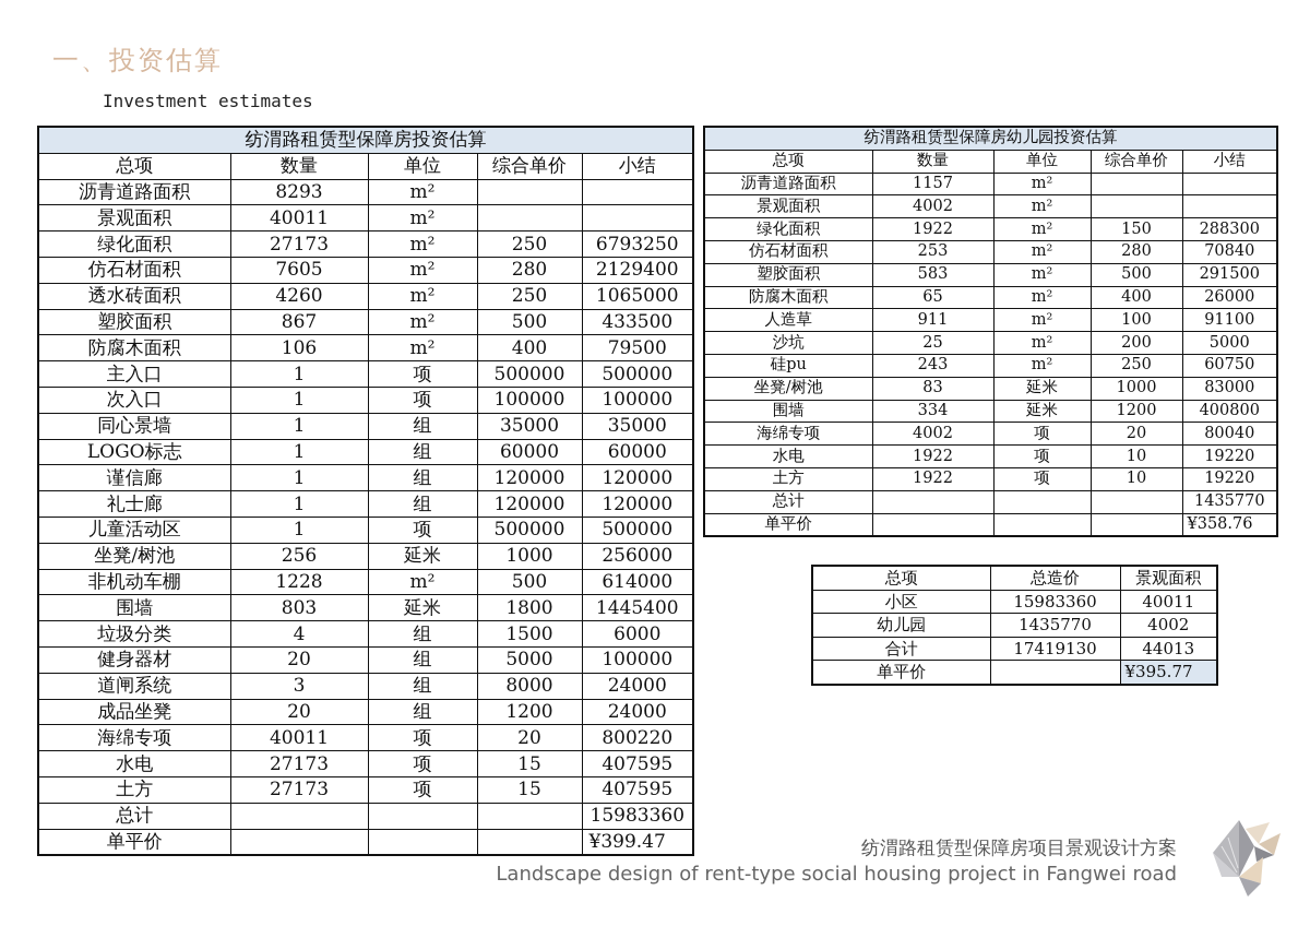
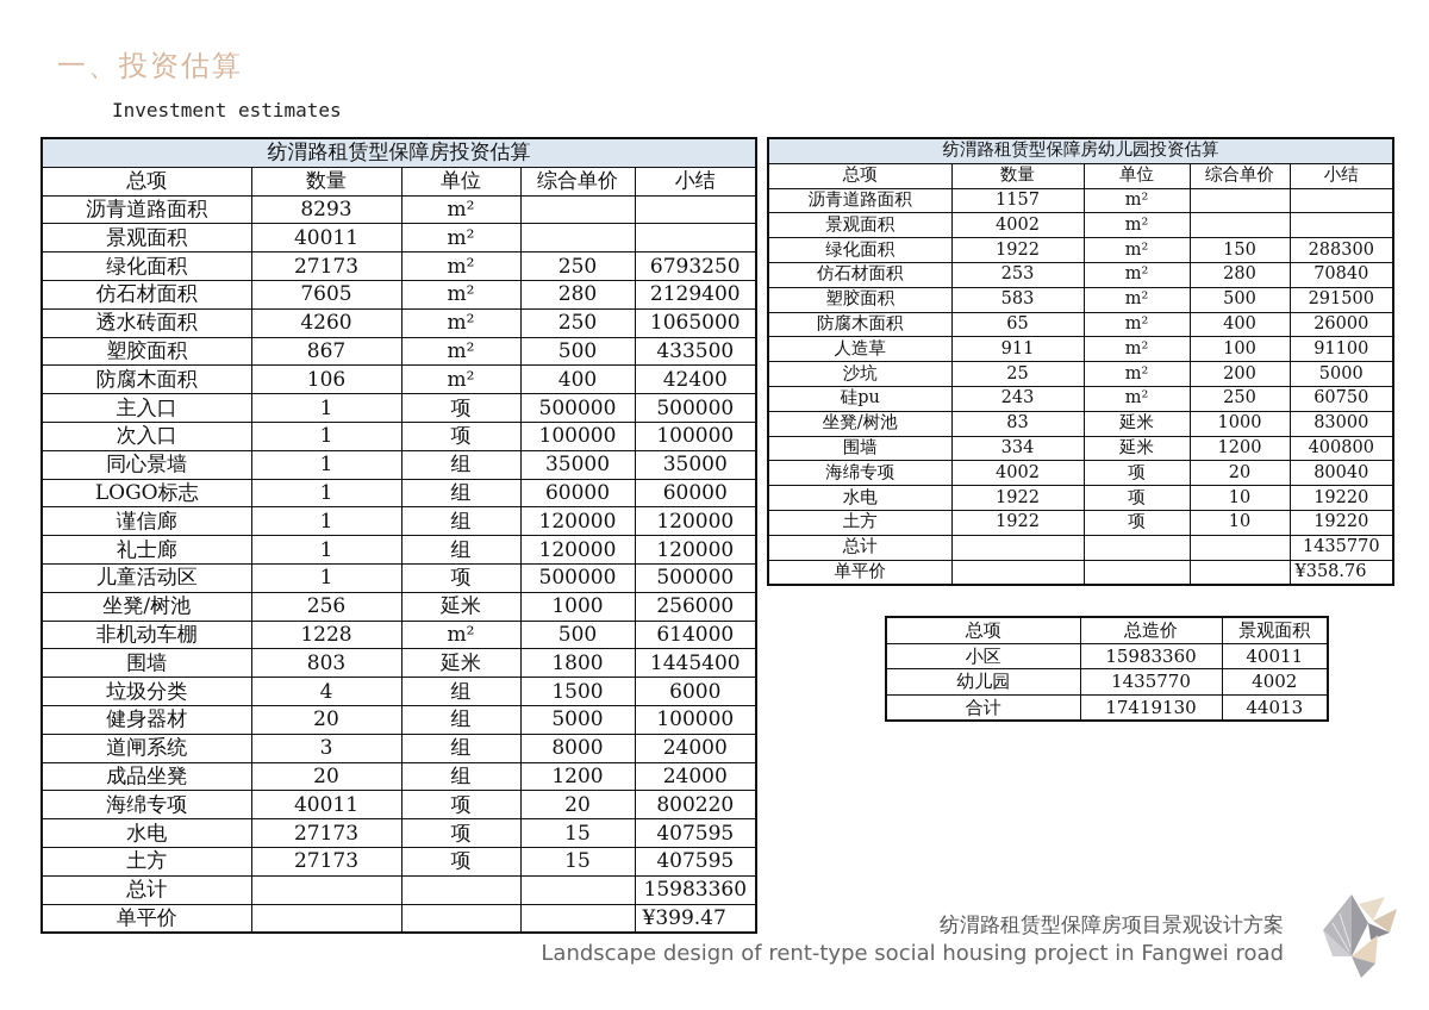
  一、投资估算
  Investment estimates
  纺渭路租赁型保障房投资估算
  总项	数量	单位	综合单价	小结
  沥青道路面积	8293	m²
  景观面积	40011	m²
  绿化面积	27173	m²	250	6793250
  仿石材面积	7605	m²	280	2129400
  透水砖面积	4260	m²	250	1065000
  塑胶面积	867	m²	500	433500
- 防腐木面积	106	m²	400	79500
+ 防腐木面积	106	m²	400	42400
  主入口	1	项	500000	500000
  次入口	1	项	100000	100000
  同心景墙	1	组	35000	35000
  LOGO标志	1	组	60000	60000
  谨信廊	1	组	120000	120000
  礼士廊	1	组	120000	120000
  儿童活动区	1	项	500000	500000
  坐凳/树池	256	延米	1000	256000
  非机动车棚	1228	m²	500	614000
  围墙	803	延米	1800	1445400
  垃圾分类	4	组	1500	6000
  健身器材	20	组	5000	100000
  道闸系统	3	组	8000	24000
  成品坐凳	20	组	1200	24000
  海绵专项	40011	项	20	800220
  水电	27173	项	15	407595
  土方	27173	项	15	407595
  总计				15983360
  单平价				¥399.47
  纺渭路租赁型保障房幼儿园投资估算
  总项	数量	单位	综合单价	小结
  沥青道路面积	1157	m²
  景观面积	4002	m²
  绿化面积	1922	m²	150	288300
  仿石材面积	253	m²	280	70840
  塑胶面积	583	m²	500	291500
  防腐木面积	65	m²	400	26000
  人造草	911	m²	100	91100
  沙坑	25	m²	200	5000
  硅pu	243	m²	250	60750
  坐凳/树池	83	延米	1000	83000
  围墙	334	延米	1200	400800
  海绵专项	4002	项	20	80040
  水电	1922	项	10	19220
  土方	1922	项	10	19220
  总计				1435770
  单平价				¥358.76
  总项	总造价	景观面积
  小区	15983360	40011
  幼儿园	1435770	4002
  合计	17419130	44013
- 单平价		¥395.77
  纺渭路租赁型保障房项目景观设计方案
  Landscape design of rent-type social housing project in Fangwei road
